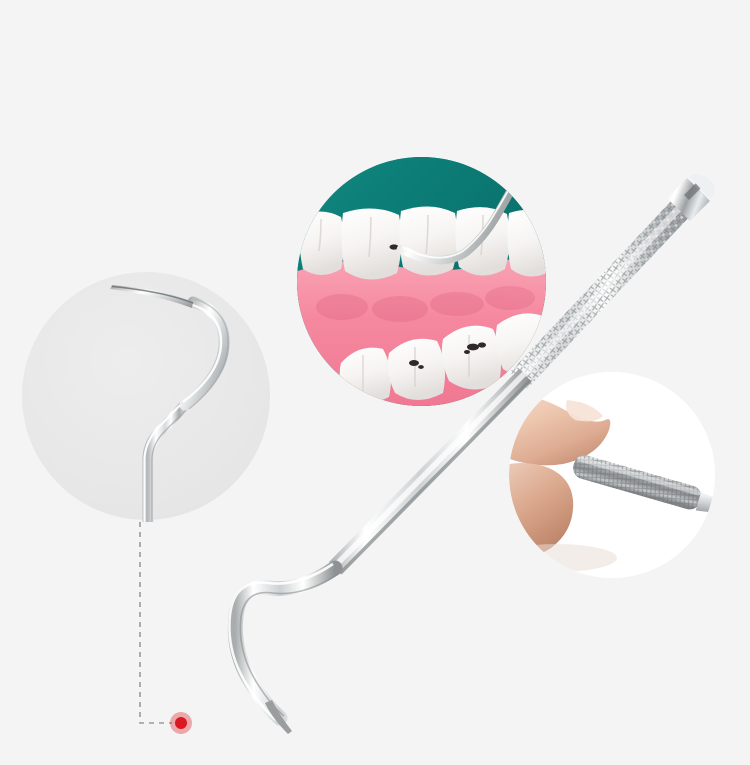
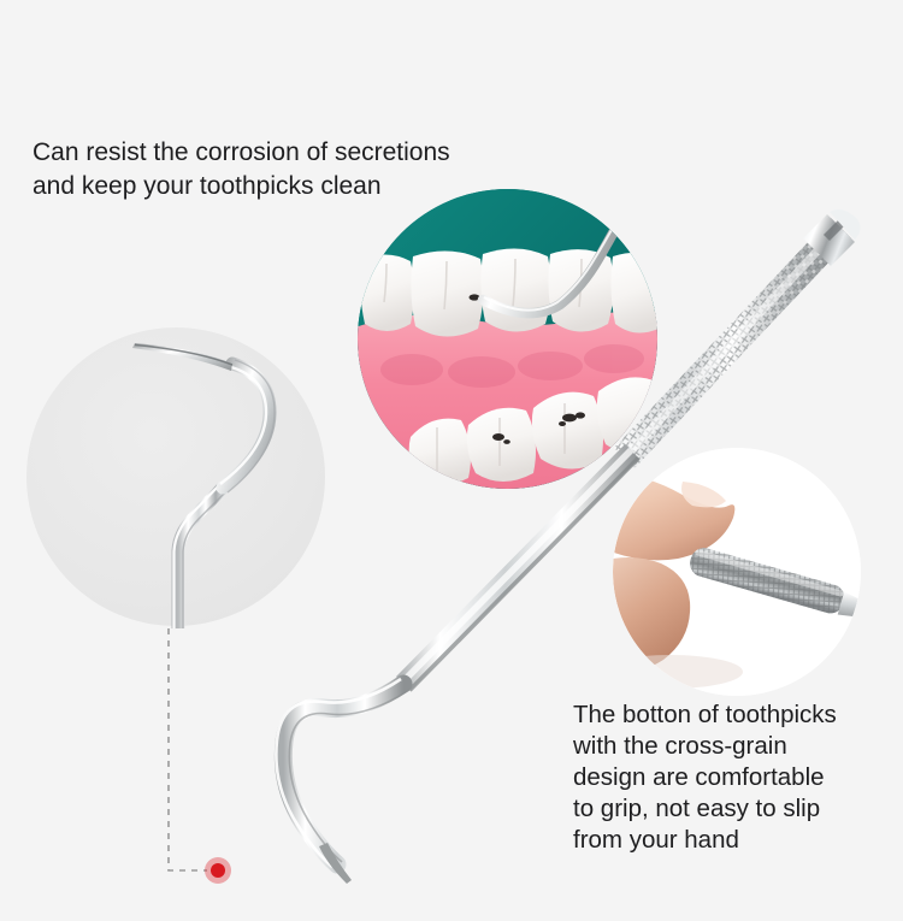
+ Can resist the corrosion of secretions
+ and keep your toothpicks clean
+ The botton of toothpicks
+ with the cross-grain
+ design are comfortable
+ to grip, not easy to slip
+ from your hand
